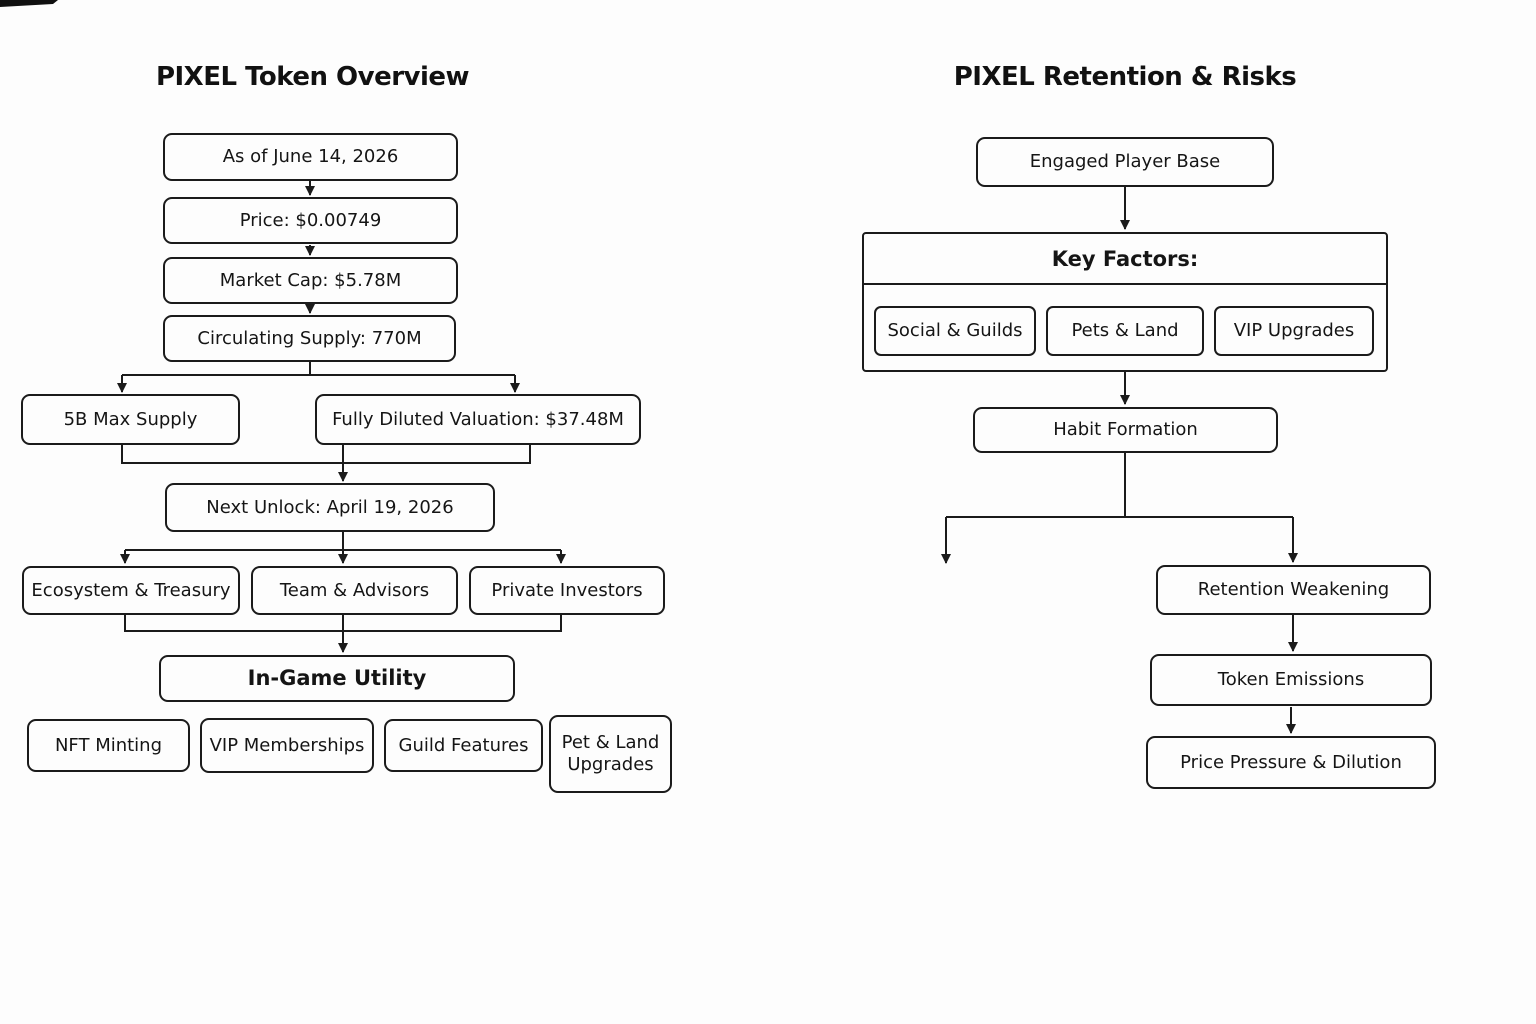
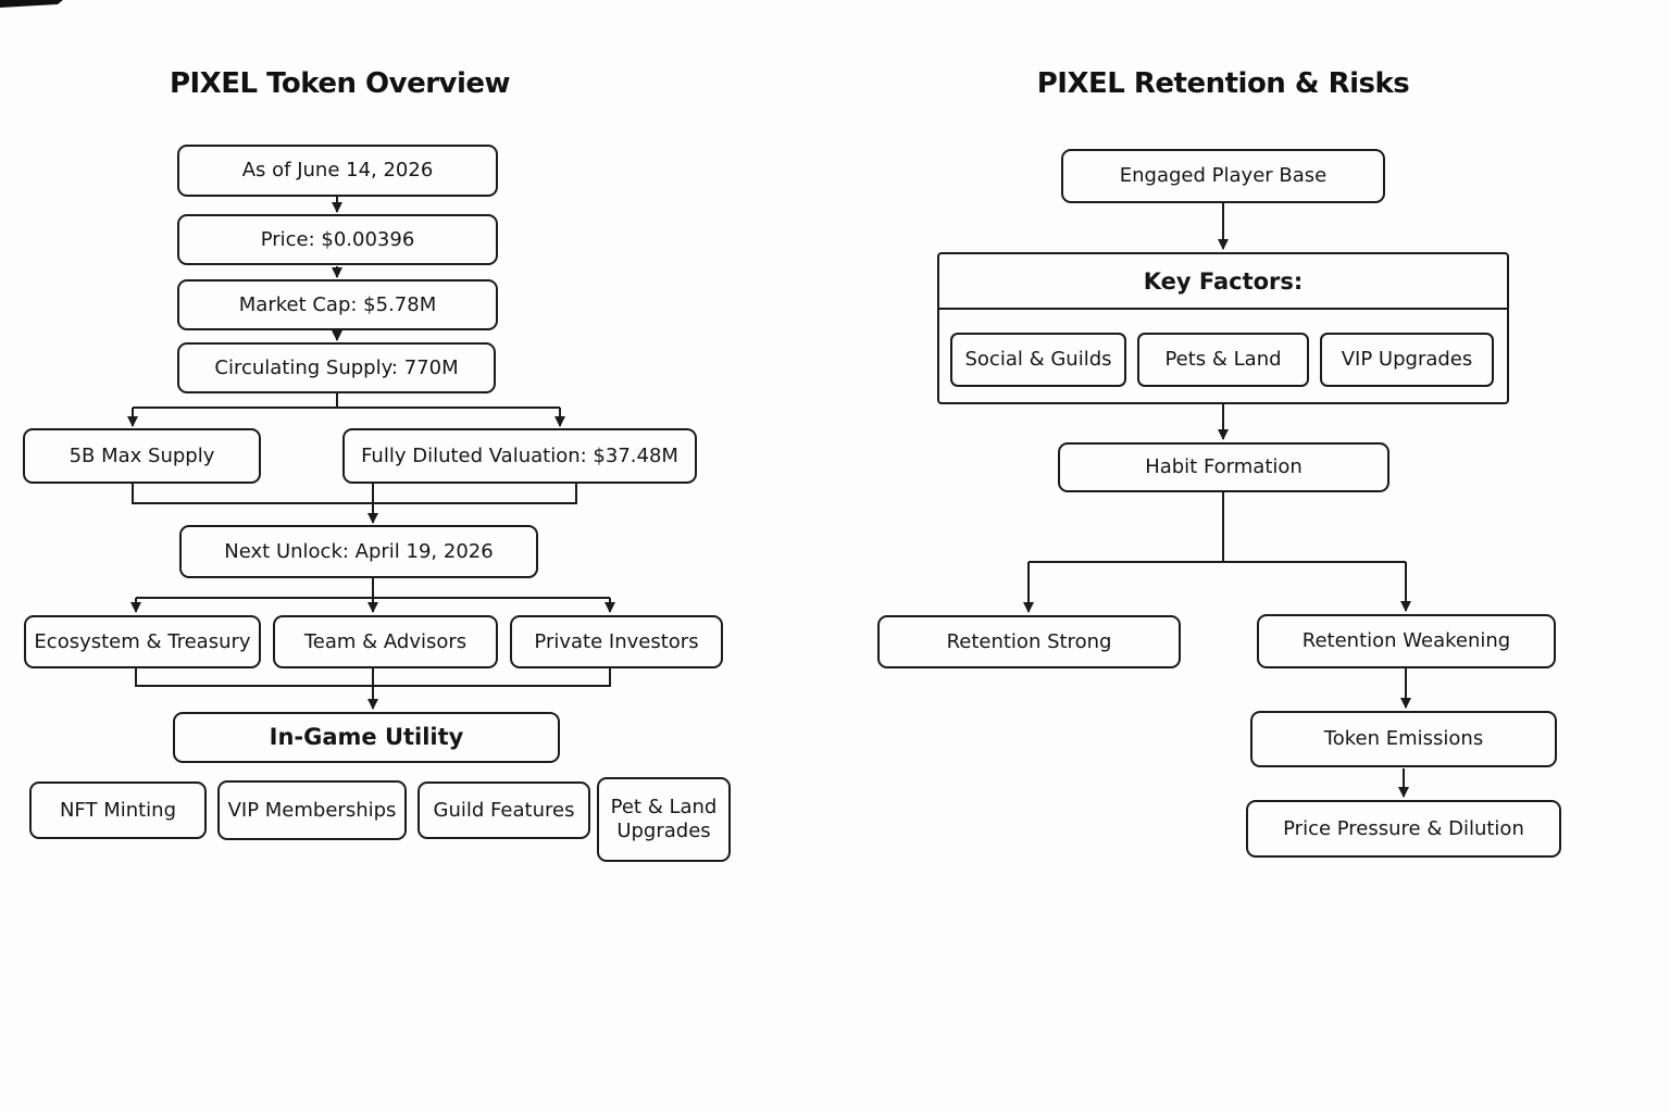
  PIXEL Token Overview
  As of June 14, 2026
- Price: $0.00749
+ Price: $0.00396
  Market Cap: $5.78M
  Circulating Supply: 770M
  5B Max Supply
  Fully Diluted Valuation: $37.48M
  Next Unlock: April 19, 2026
  Ecosystem & Treasury
  Team & Advisors
  Private Investors
  In-Game Utility
  NFT Minting
  VIP Memberships
  Guild Features
  Pet & Land Upgrades
  PIXEL Retention & Risks
  Engaged Player Base
  Key Factors:
  Social & Guilds
  Pets & Land
  VIP Upgrades
  Habit Formation
+ Retention Strong
  Retention Weakening
  Token Emissions
  Price Pressure & Dilution
